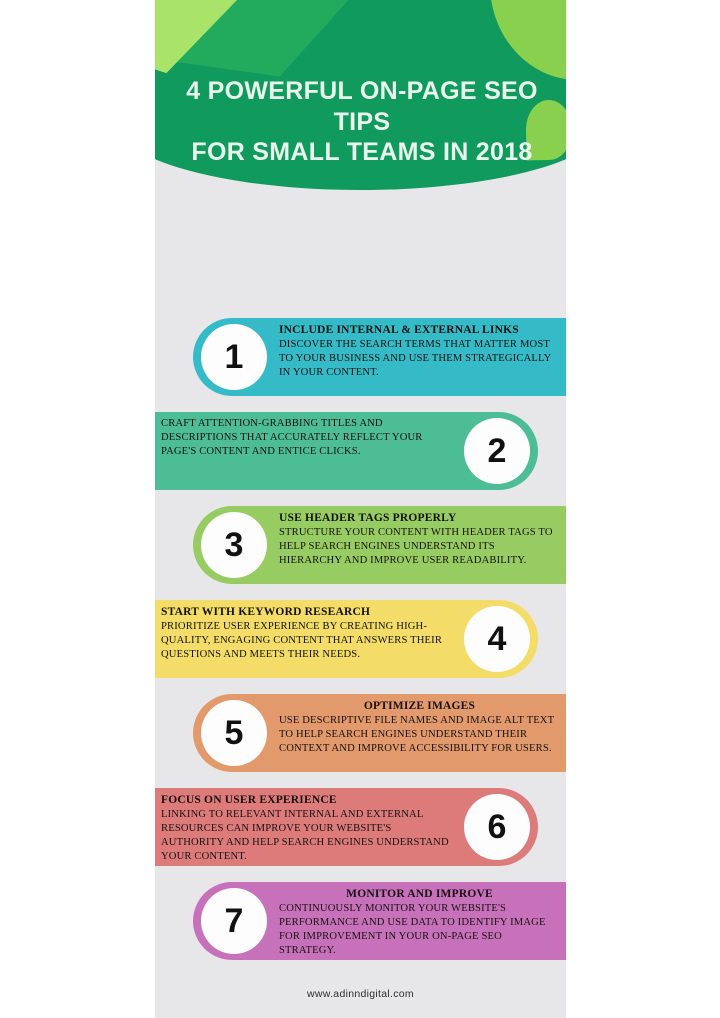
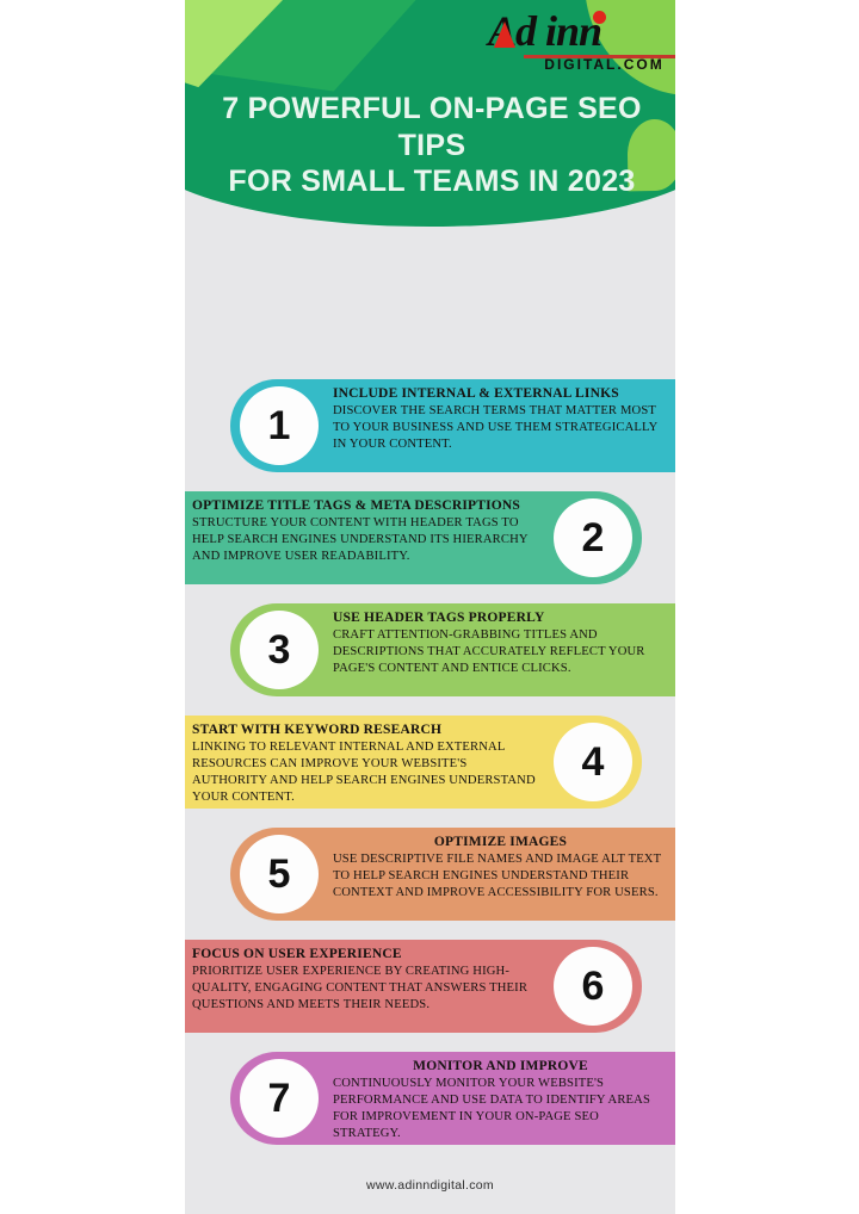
+ Ad inn
+ DIGITAL.COM
- 4 POWERFUL ON-PAGE SEO TIPS
+ 7 POWERFUL ON-PAGE SEO TIPS
- FOR SMALL TEAMS IN 2018
+ FOR SMALL TEAMS IN 2023
  1
  INCLUDE INTERNAL & EXTERNAL LINKS
  DISCOVER THE SEARCH TERMS THAT MATTER MOST TO YOUR BUSINESS AND USE THEM STRATEGICALLY IN YOUR CONTENT.
  2
+ OPTIMIZE TITLE TAGS & META DESCRIPTIONS
- CRAFT ATTENTION-GRABBING TITLES AND DESCRIPTIONS THAT ACCURATELY REFLECT YOUR PAGE'S CONTENT AND ENTICE CLICKS.
+ STRUCTURE YOUR CONTENT WITH HEADER TAGS TO HELP SEARCH ENGINES UNDERSTAND ITS HIERARCHY AND IMPROVE USER READABILITY.
  3
  USE HEADER TAGS PROPERLY
- STRUCTURE YOUR CONTENT WITH HEADER TAGS TO HELP SEARCH ENGINES UNDERSTAND ITS HIERARCHY AND IMPROVE USER READABILITY.
+ CRAFT ATTENTION-GRABBING TITLES AND DESCRIPTIONS THAT ACCURATELY REFLECT YOUR PAGE'S CONTENT AND ENTICE CLICKS.
  4
  START WITH KEYWORD RESEARCH
- PRIORITIZE USER EXPERIENCE BY CREATING HIGH-QUALITY, ENGAGING CONTENT THAT ANSWERS THEIR QUESTIONS AND MEETS THEIR NEEDS.
+ LINKING TO RELEVANT INTERNAL AND EXTERNAL RESOURCES CAN IMPROVE YOUR WEBSITE'S AUTHORITY AND HELP SEARCH ENGINES UNDERSTAND YOUR CONTENT.
  5
  OPTIMIZE IMAGES
  USE DESCRIPTIVE FILE NAMES AND IMAGE ALT TEXT TO HELP SEARCH ENGINES UNDERSTAND THEIR CONTEXT AND IMPROVE ACCESSIBILITY FOR USERS.
  6
  FOCUS ON USER EXPERIENCE
- LINKING TO RELEVANT INTERNAL AND EXTERNAL RESOURCES CAN IMPROVE YOUR WEBSITE'S AUTHORITY AND HELP SEARCH ENGINES UNDERSTAND YOUR CONTENT.
+ PRIORITIZE USER EXPERIENCE BY CREATING HIGH-QUALITY, ENGAGING CONTENT THAT ANSWERS THEIR QUESTIONS AND MEETS THEIR NEEDS.
  7
  MONITOR AND IMPROVE
- CONTINUOUSLY MONITOR YOUR WEBSITE'S PERFORMANCE AND USE DATA TO IDENTIFY IMAGE FOR IMPROVEMENT IN YOUR ON-PAGE SEO STRATEGY.
+ CONTINUOUSLY MONITOR YOUR WEBSITE'S PERFORMANCE AND USE DATA TO IDENTIFY AREAS FOR IMPROVEMENT IN YOUR ON-PAGE SEO STRATEGY.
  www.adinndigital.com
